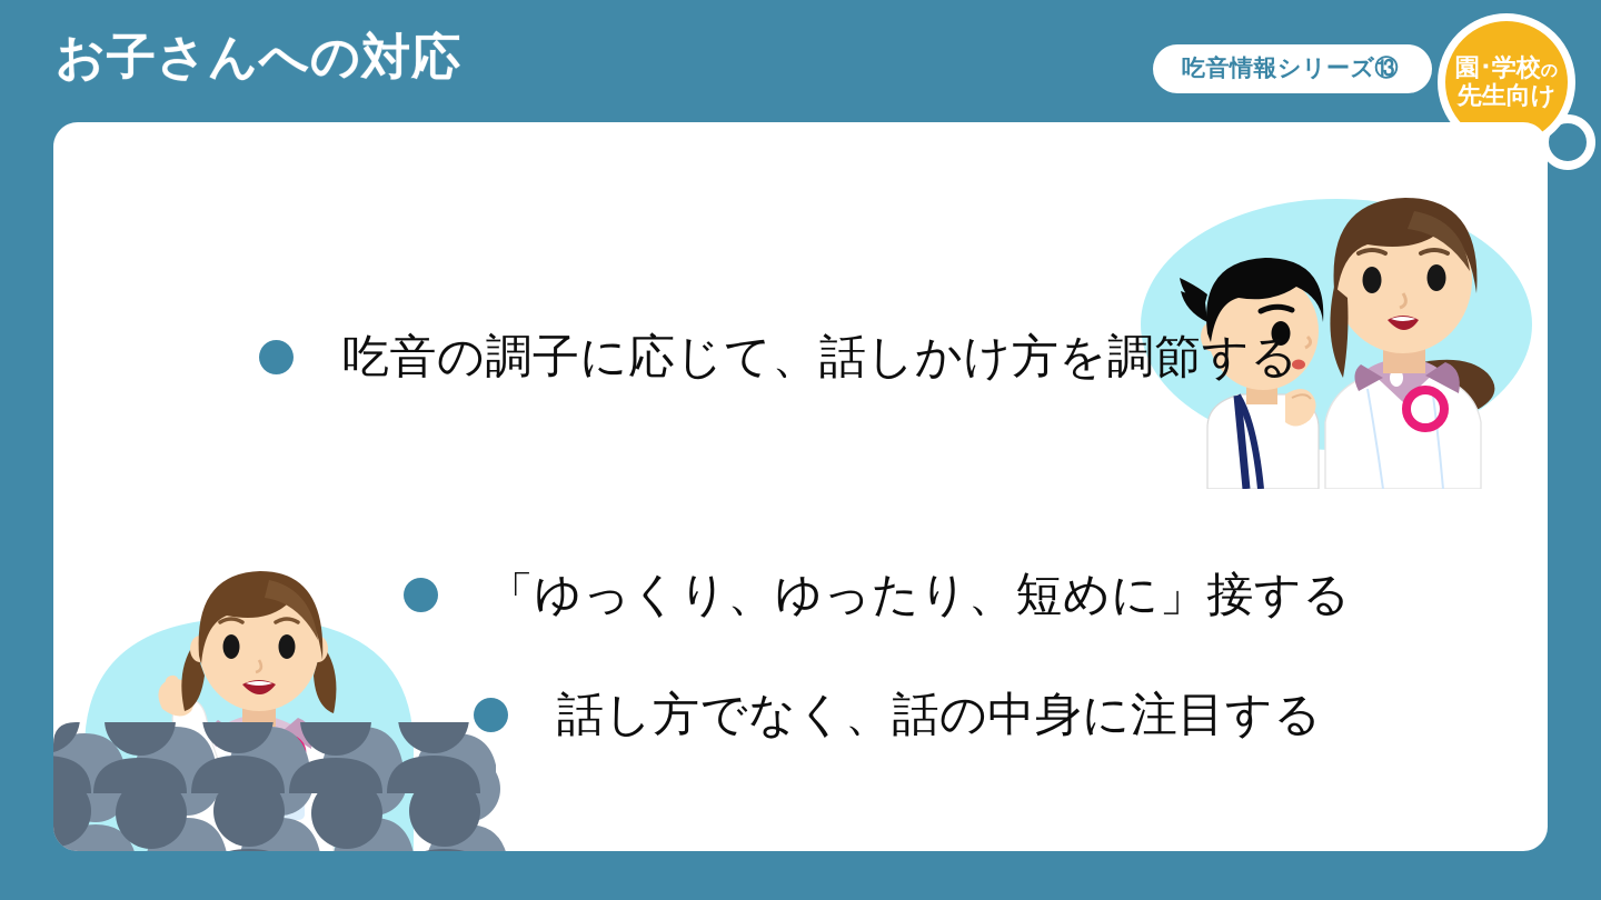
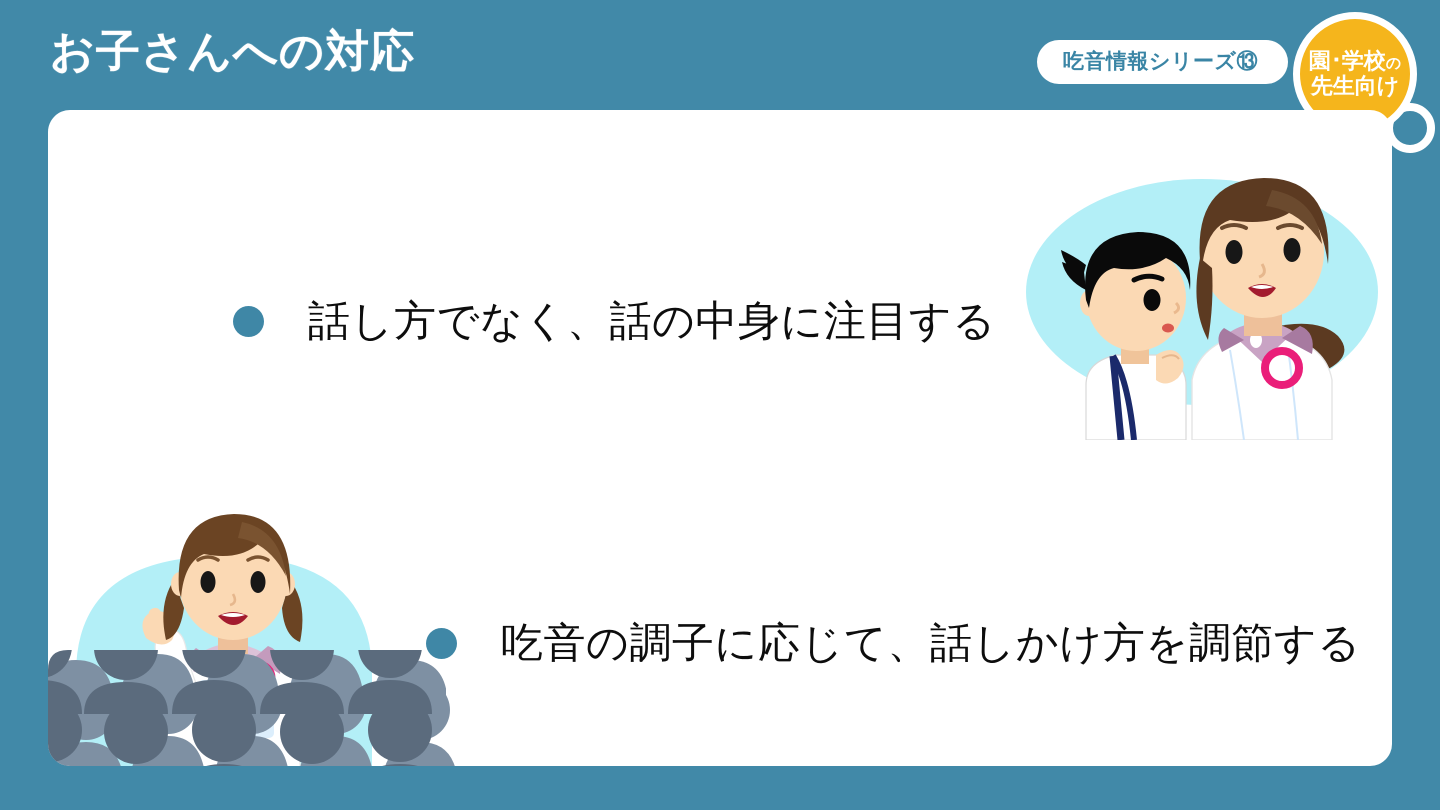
  お子さんへの対応
  吃音情報シリーズ⑬
  園･学校の
  先生向け
- 吃音の調子に応じて、話しかけ方を調節する
+ 話し方でなく、話の中身に注目する
- 「ゆっくり、ゆったり、短めに」接する
- 話し方でなく、話の中身に注目する
+ 吃音の調子に応じて、話しかけ方を調節する
